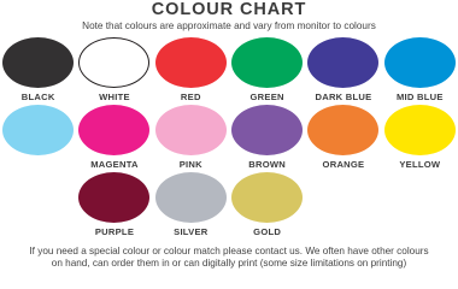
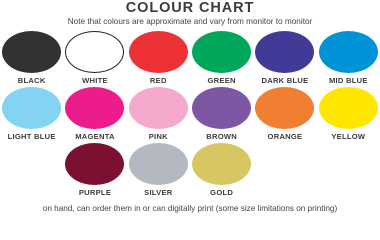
  COLOUR CHART
- Note that colours are approximate and vary from monitor to colours
+ Note that colours are approximate and vary from monitor to monitor
  BLACK
  WHITE
  RED
  GREEN
  DARK BLUE
  MID BLUE
+ LIGHT BLUE
  MAGENTA
  PINK
  BROWN
  ORANGE
  YELLOW
  PURPLE
  SILVER
  GOLD
- If you need a special colour or colour match please contact us. We often have other colours
  on hand, can order them in or can digitally print (some size limitations on printing)
